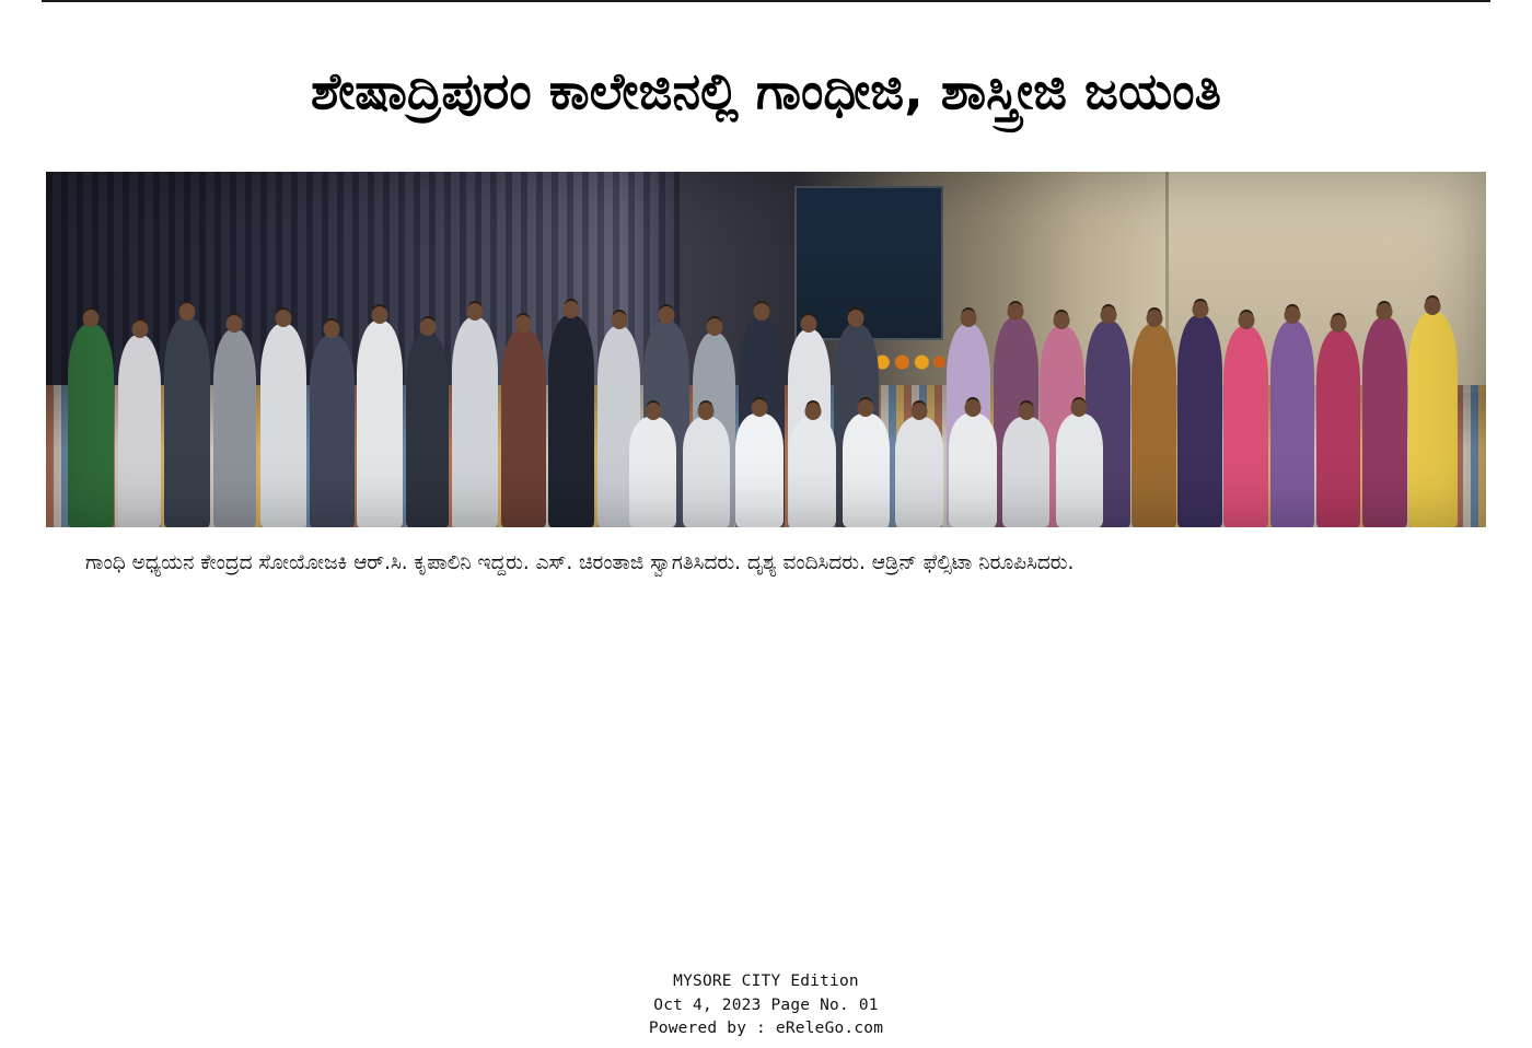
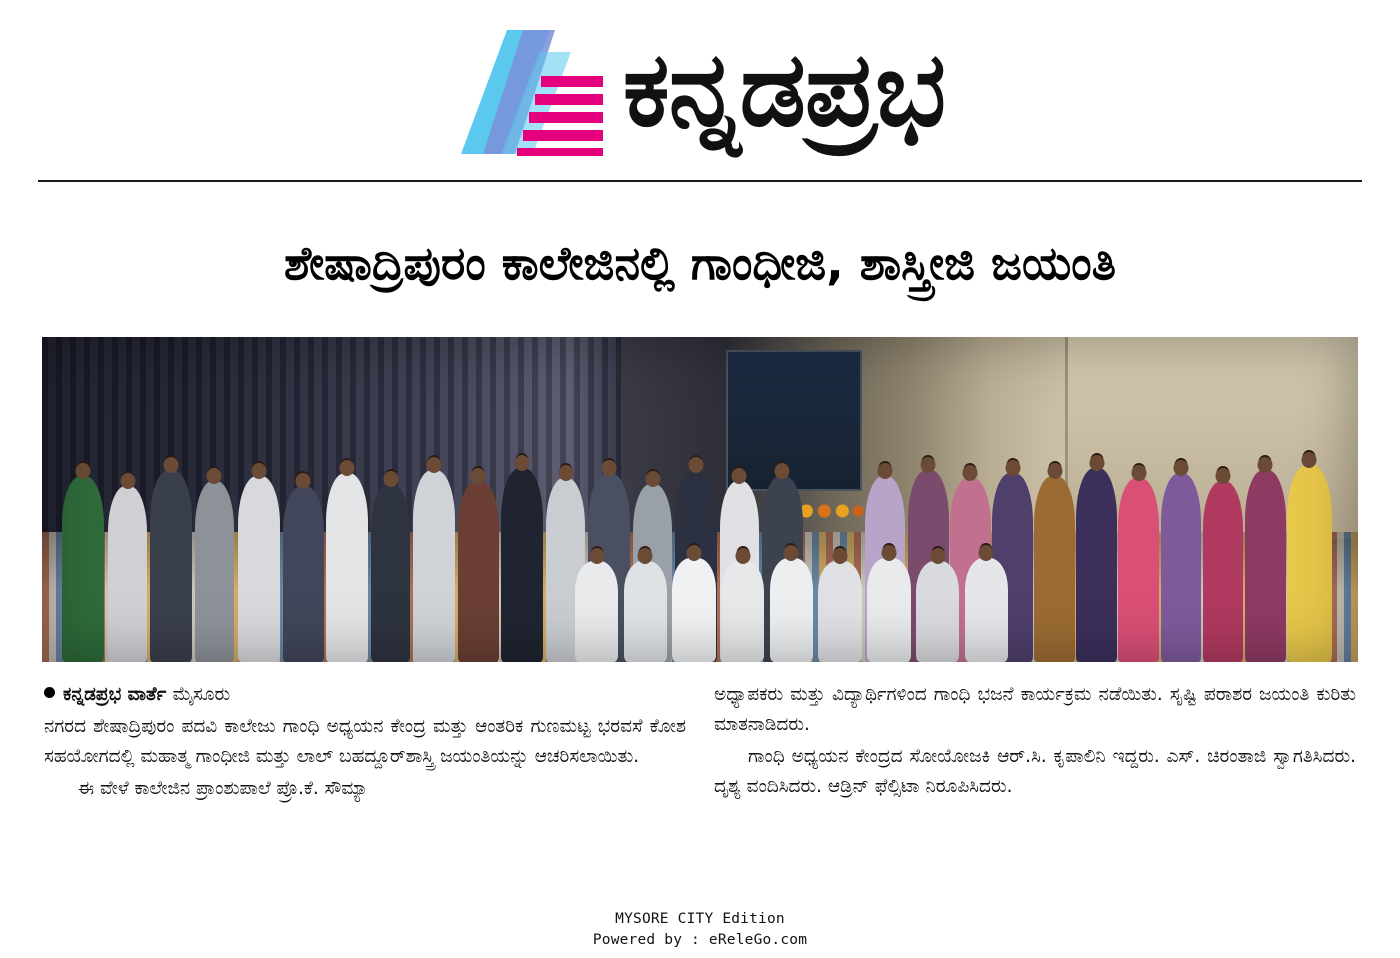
+ ಕನ್ನಡಪ್ರಭ
  ಶೇಷಾದ್ರಿಪುರಂ ಕಾಲೇಜಿನಲ್ಲಿ ಗಾಂಧೀಜಿ, ಶಾಸ್ತ್ರೀಜಿ ಜಯಂತಿ
+ ಕನ್ನಡಪ್ರಭ ವಾರ್ತೆ ಮೈಸೂರು
+ ನಗರದ ಶೇಷಾದ್ರಿಪುರಂ ಪದವಿ ಕಾಲೇಜು ಗಾಂಧಿ ಅಧ್ಯಯನ ಕೇಂದ್ರ ಮತ್ತು ಆಂತರಿಕ ಗುಣಮಟ್ಟ ಭರವಸೆ ಕೋಶ ಸಹಯೋಗದಲ್ಲಿ ಮಹಾತ್ಮ ಗಾಂಧೀಜಿ ಮತ್ತು ಲಾಲ್ ಬಹದ್ದೂರ್‌ಶಾಸ್ತ್ರಿ ಜಯಂತಿಯನ್ನು ಆಚರಿಸಲಾಯಿತು.
+ ಈ ವೇಳೆ ಕಾಲೇಜಿನ ಪ್ರಾಂಶುಪಾಲೆ ಪ್ರೊ.ಕೆ. ಸೌಮ್ಯಾ
+ ಅಧ್ಯಾಪಕರು ಮತ್ತು ವಿದ್ಯಾರ್ಥಿಗಳಿಂದ ಗಾಂಧಿ ಭಜನೆ ಕಾರ್ಯಕ್ರಮ ನಡೆಯಿತು. ಸೃಷ್ಟಿ ಪರಾಶರ ಜಯಂತಿ ಕುರಿತು ಮಾತನಾಡಿದರು.
  ಗಾಂಧಿ ಅಧ್ಯಯನ ಕೇಂದ್ರದ ಸೋಯೋಜಕಿ ಆರ್.ಸಿ. ಕೃಪಾಲಿನಿ ಇದ್ದರು. ಎಸ್. ಚಿರಂತಾಜಿ ಸ್ವಾಗತಿಸಿದರು. ದೃಶ್ಯ ವಂದಿಸಿದರು. ಆಡ್ರಿನ್ ಫೆಲ್ಸಿಟಾ ನಿರೂಪಿಸಿದರು.
  MYSORE CITY Edition
- Oct 4, 2023 Page No. 01
  Powered by : eReleGo.com
